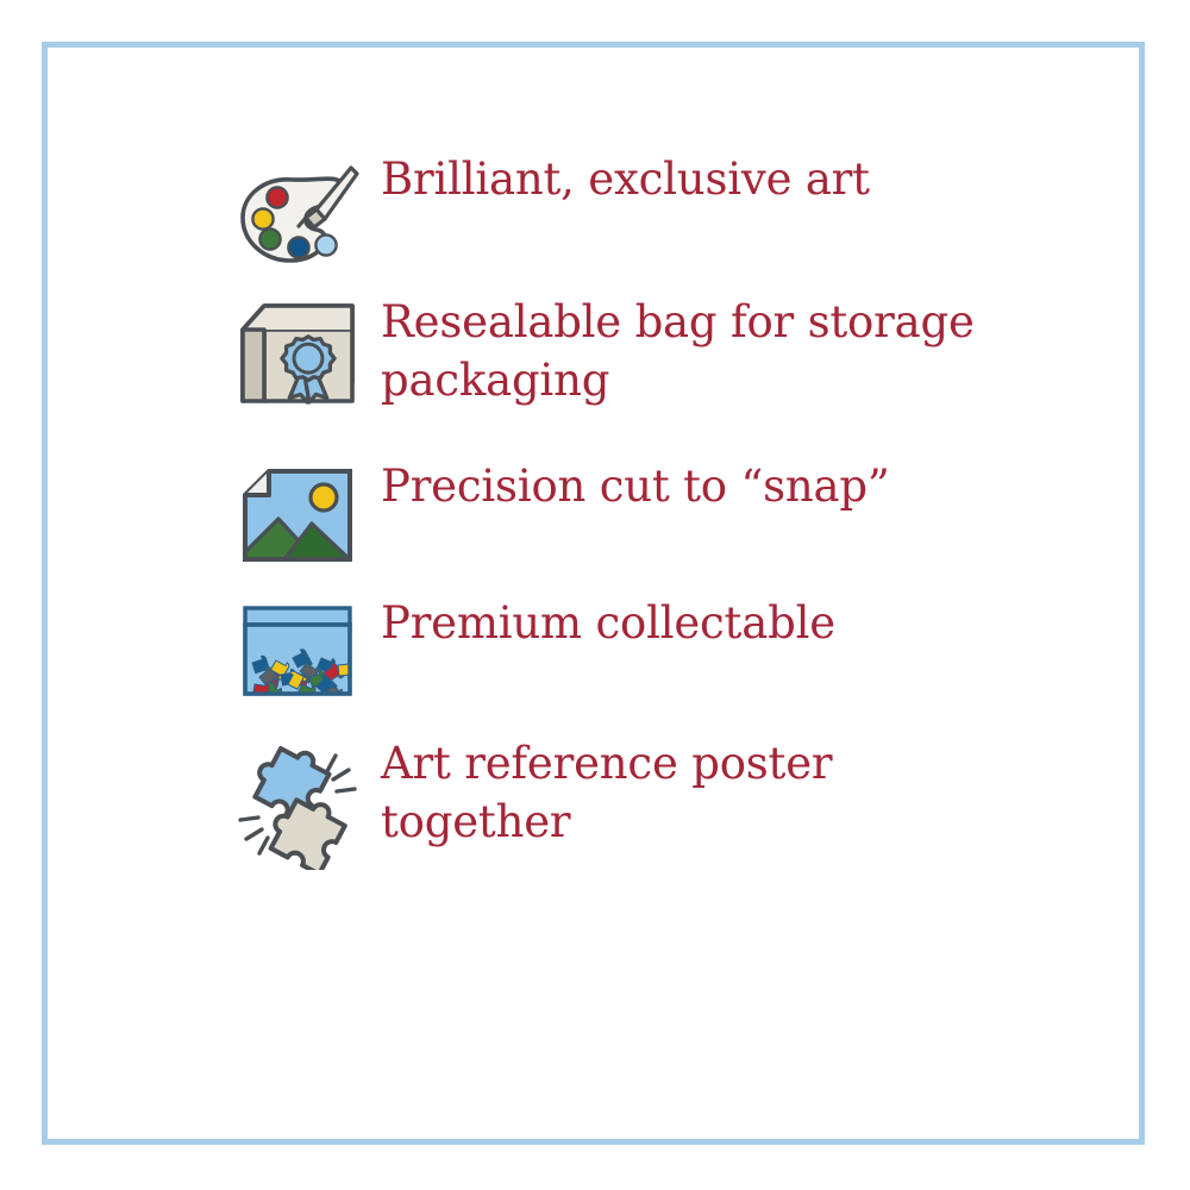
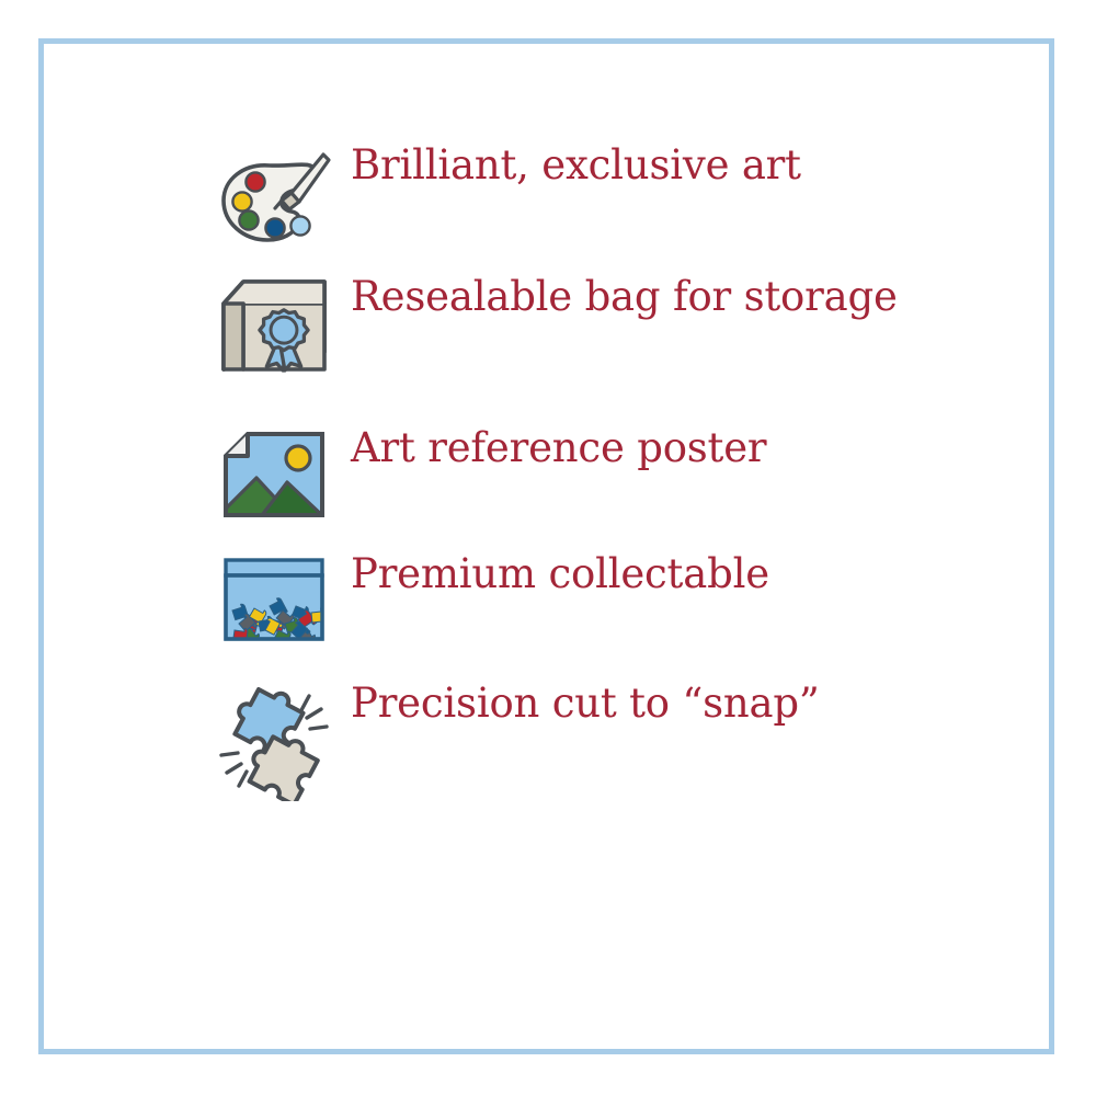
  Brilliant, exclusive art
  Resealable bag for storage
- packaging
- Precision cut to “snap”
+ Art reference poster
  Premium collectable
- Art reference poster
+ Precision cut to “snap”
- together
